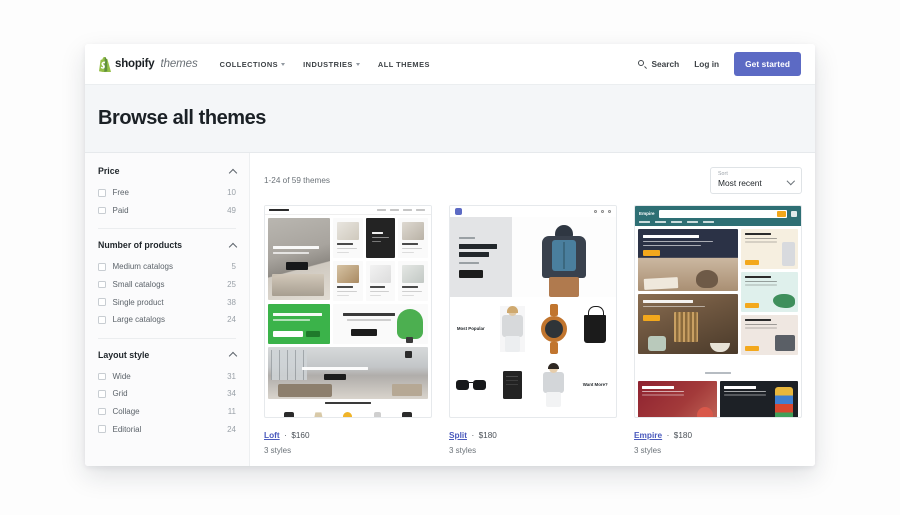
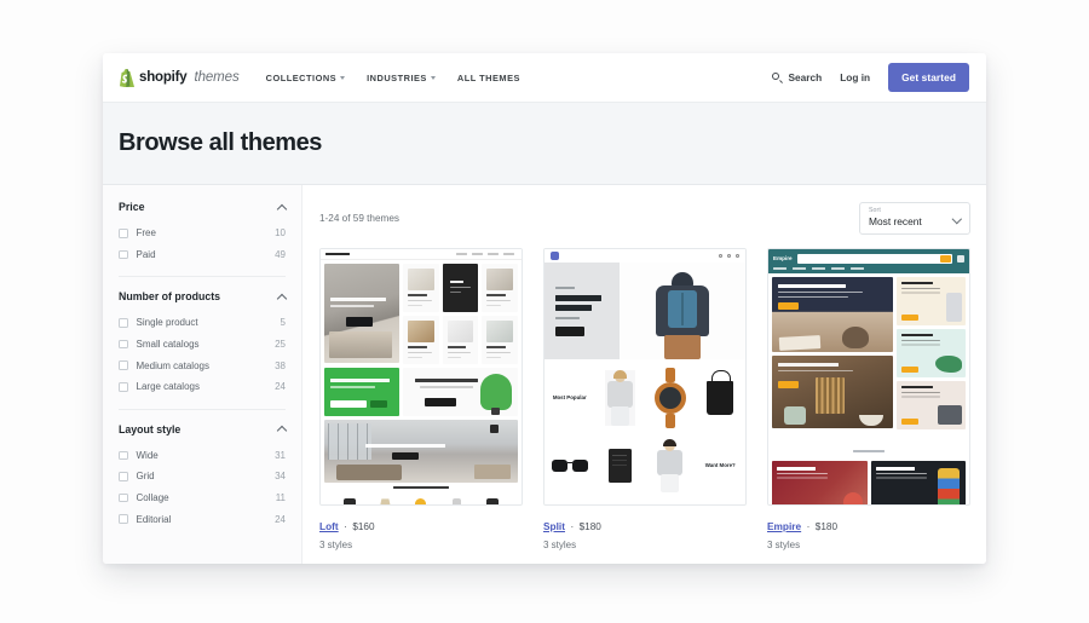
  shopify
  themes
  COLLECTIONS
  INDUSTRIES
  ALL THEMES
  Search
  Log in
  Get started
  Browse all themes
  Price
  Free
  10
  Paid
  49
  Number of products
- Medium catalogs
+ Single product
  5
  Small catalogs
  25
- Single product
+ Medium catalogs
  38
  Large catalogs
  24
  Layout style
  Wide
  31
  Grid
  34
  Collage
  11
  Editorial
  24
  1-24 of 59 themes
  Most recent
  Loft · $160
  3 styles
  Split · $180
  3 styles
  Empire · $180
  3 styles
